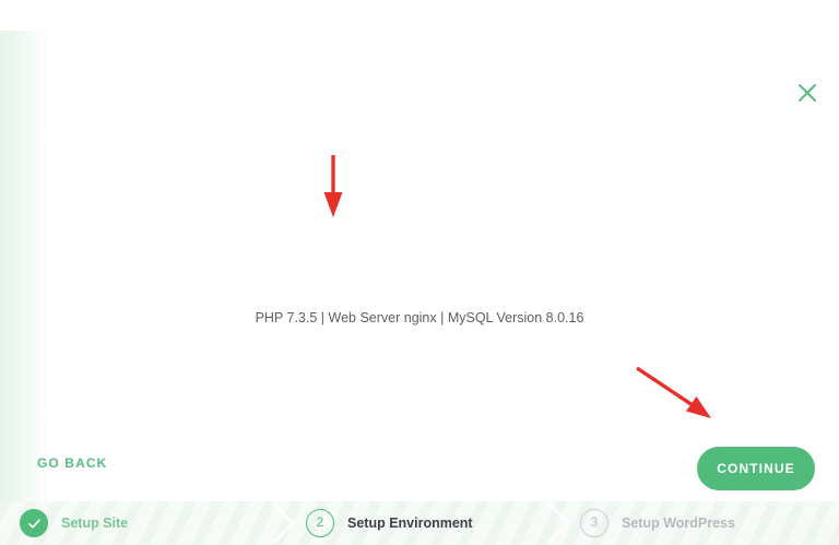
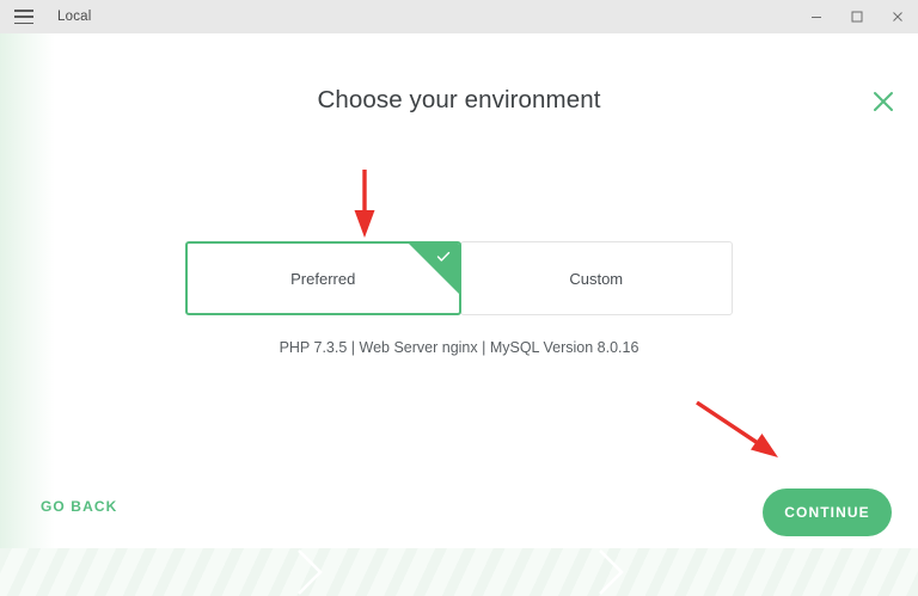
+ Local
+ Choose your environment
+ Preferred
+ Custom
  PHP 7.3.5 | Web Server nginx | MySQL Version 8.0.16
  GO BACK
  CONTINUE
- Setup Site
- 2
- Setup Environment
- 3
- Setup WordPress
